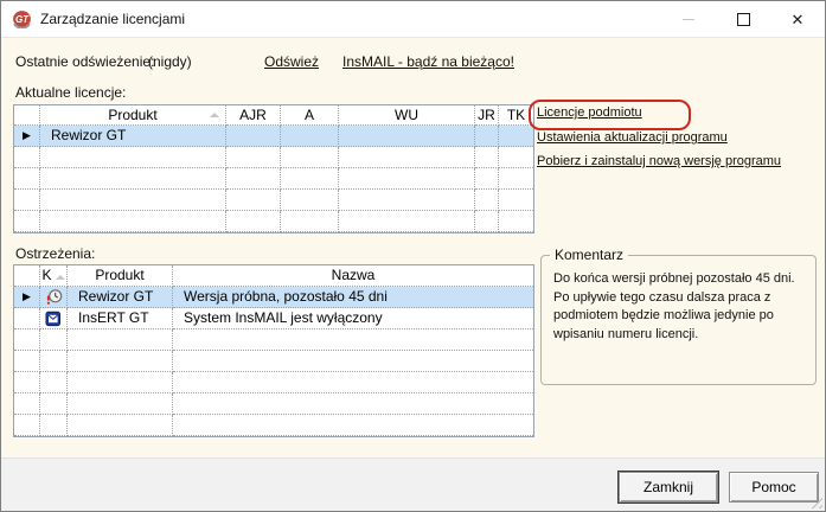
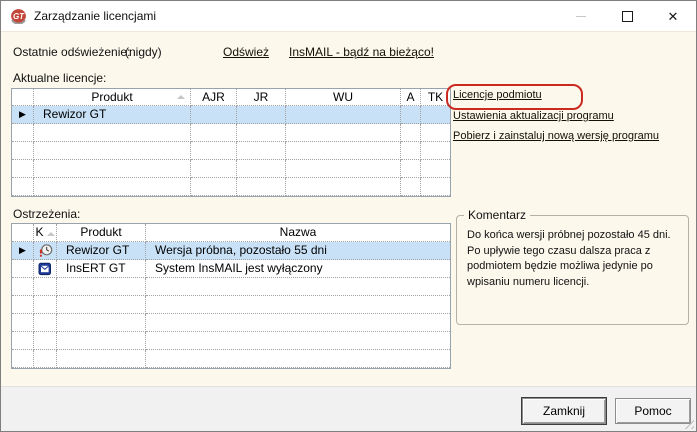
  GT
  Zarządzanie licencjami
  ✕
  Ostatnie odświeżenie:
  (nigdy)
  Odśwież
  InsMAIL - bądź na bieżąco!
  Aktualne licencje:
  Produkt
  AJR
- A
+ JR
  WU
- JR
+ A
  TK
  ▶
  Rewizor GT
  Licencje podmiotu
  Ustawienia aktualizacji programu
  Pobierz i zainstaluj nową wersję programu
  Ostrzeżenia:
  K
  Produkt
  Nazwa
  ▶
  Rewizor GT
- Wersja próbna, pozostało 45 dni
+ Wersja próbna, pozostało 55 dni
  InsERT GT
  System InsMAIL jest wyłączony
  Komentarz
  Do końca wersji próbnej pozostało 45 dni. Po upływie tego czasu dalsza praca z podmiotem będzie możliwa jedynie po wpisaniu numeru licencji.
  Zamknij
  Pomoc
